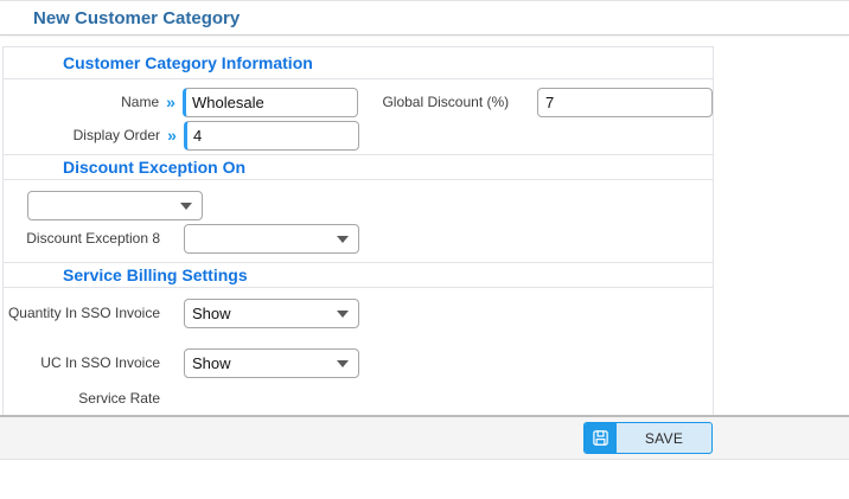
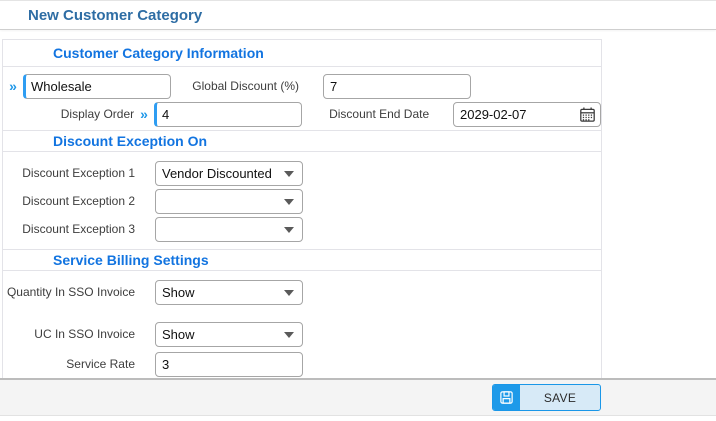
  New Customer Category
  Customer Category Information
- Name
  »
  Wholesale
  Global Discount (%)
  7
  Display Order
  »
  4
+ Discount End Date
+ 2029-02-07
  Discount Exception On
+ Discount Exception 1
+ Vendor Discounted
+ Discount Exception 2
- Discount Exception 8
+ Discount Exception 3
  Service Billing Settings
  Quantity In SSO Invoice
  Show
  UC In SSO Invoice
  Show
  Service Rate
+ 3
  SAVE
